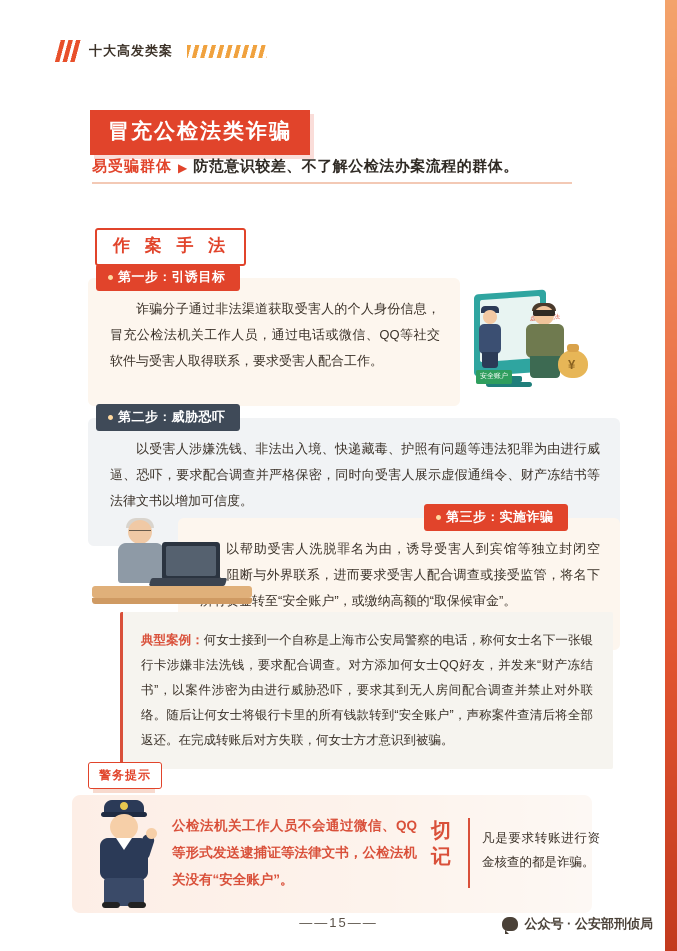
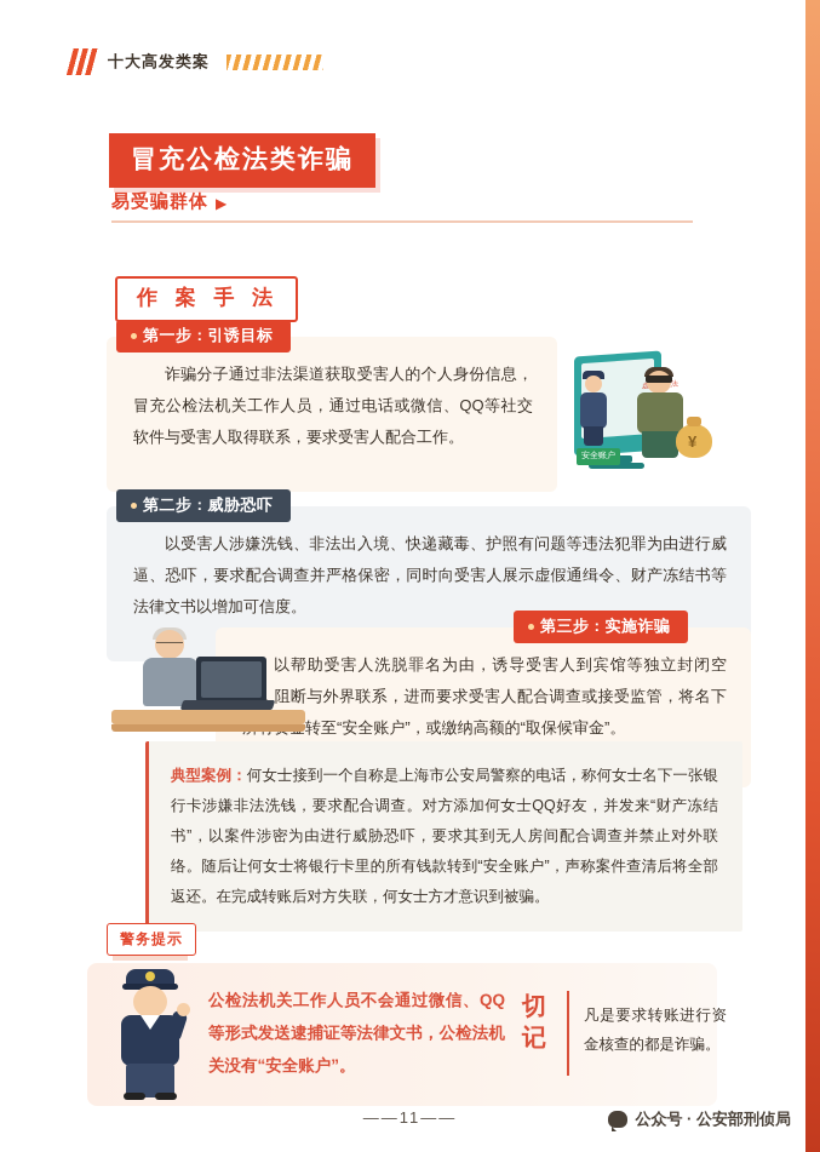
  十大高发类案
  冒充公检法类诈骗
  易受骗群体
  ▶
- 防范意识较差、不了解公检法办案流程的群体。
  作 案 手 法
  第一步 : 引诱目标
  诈骗分子通过非法渠道获取受害人的个人身份信息，冒充公检法机关工作人员，通过电话或微信、QQ等社交软件与受害人取得联系，要求受害人配合工作。
  ¥
  第二步 : 威胁恐吓
  以受害人涉嫌洗钱、非法出入境、快递藏毒、护照有问题等违法犯罪为由进行威逼、恐吓，要求配合调查并严格保密，同时向受害人展示虚假通缉令、财产冻结书等法律文书以增加可信度。
  第三步 : 实施诈骗
  以帮助受害人洗脱罪名为由，诱导受害人到宾馆等独立封闭空，阻断与外界联系，进而要求受害人配合调查或接受监管，将名下转至“安全账户”，或缴纳高额的“取保候审金”。
  典型案例：何女士接到一个自称是上海市公安局警察的电话，称何女士名下一张银行卡涉嫌非法洗钱，要求配合调查。对方添加何女士QQ好友，并发来“财产冻结书”，以案件涉密为由进行威胁恐吓，要求其到无人房间配合调查并禁止对外联络。随后让何女士将银行卡里的所有钱款转到“安全账户”，声称案件查清后将全部返还。在完成转账后对方失联，何女士方才意识到被骗。
  警务提示
  公检法机关工作人员不会通过微信、QQ等形式发送逮捕证等法律文书，公检法机关没有“安全账户”。
  切记
  凡是要求转账进行资金核查的都是诈骗。
- ——15——
+ ——11——
  公众号 · 公安部刑侦局
